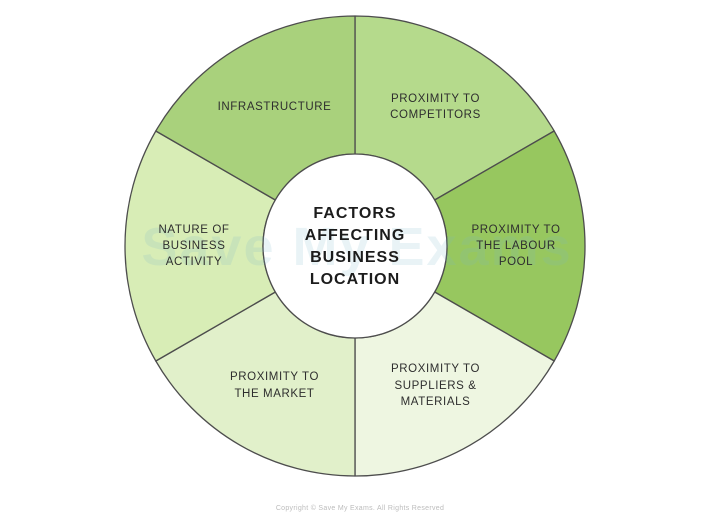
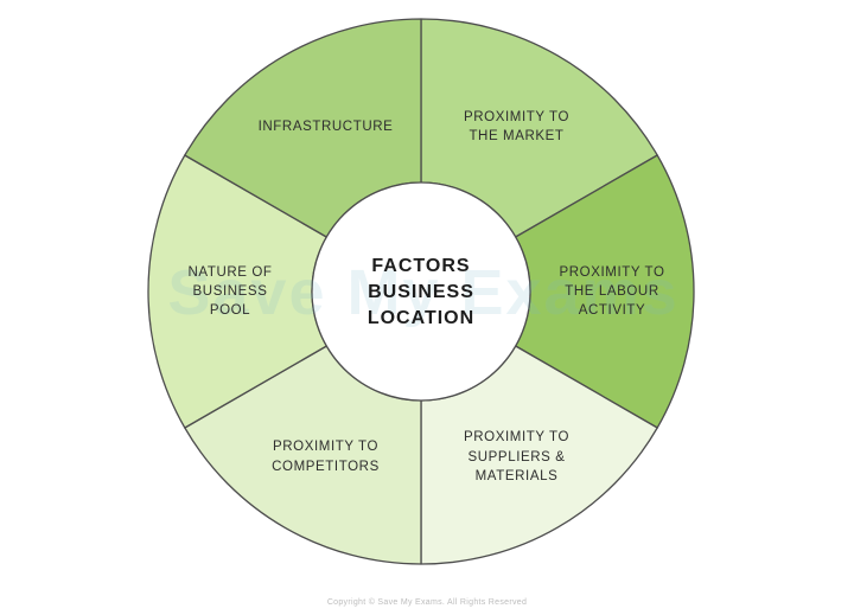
  Save My Exams
  FACTORS
- AFFECTING
  BUSINESS
  LOCATION
  PROXIMITY TO
- COMPETITORS
+ THE MARKET
  PROXIMITY TO
  THE LABOUR
- POOL
+ ACTIVITY
  PROXIMITY TO
  SUPPLIERS &
  MATERIALS
  PROXIMITY TO
- THE MARKET
+ COMPETITORS
  NATURE OF
  BUSINESS
- ACTIVITY
+ POOL
  INFRASTRUCTURE
